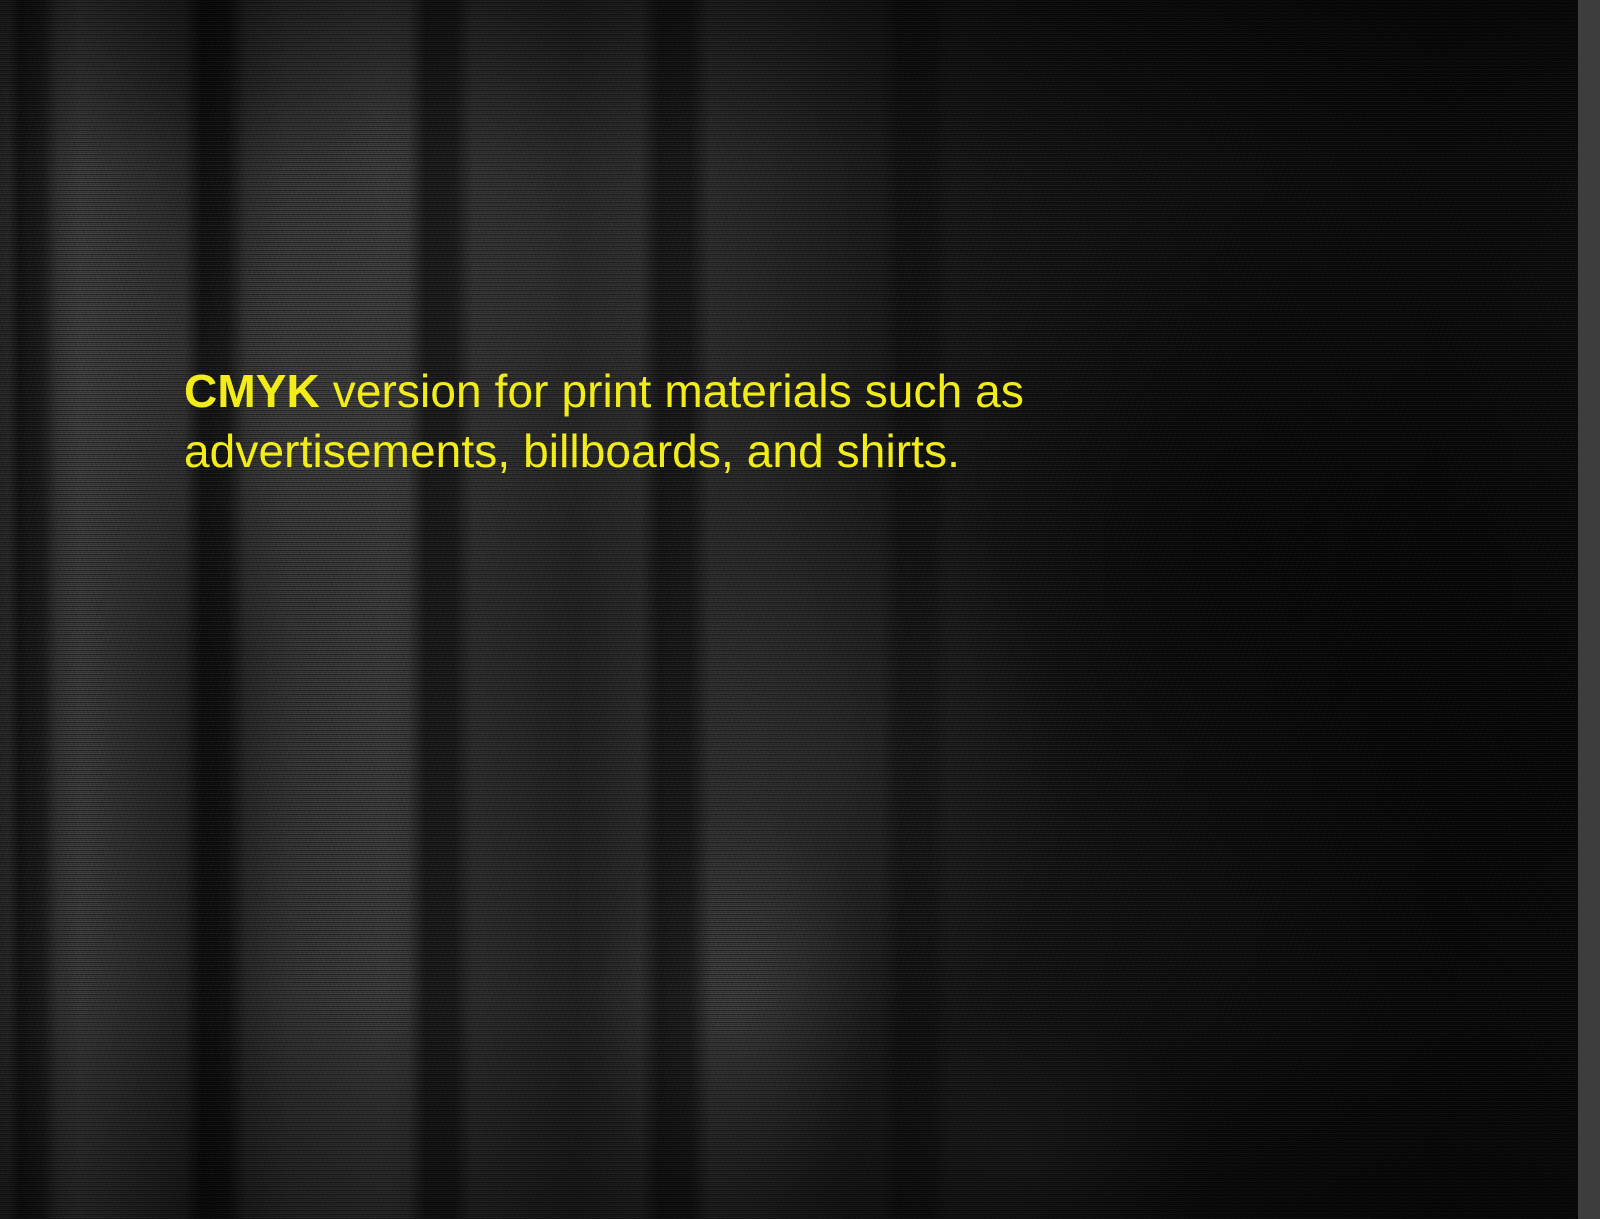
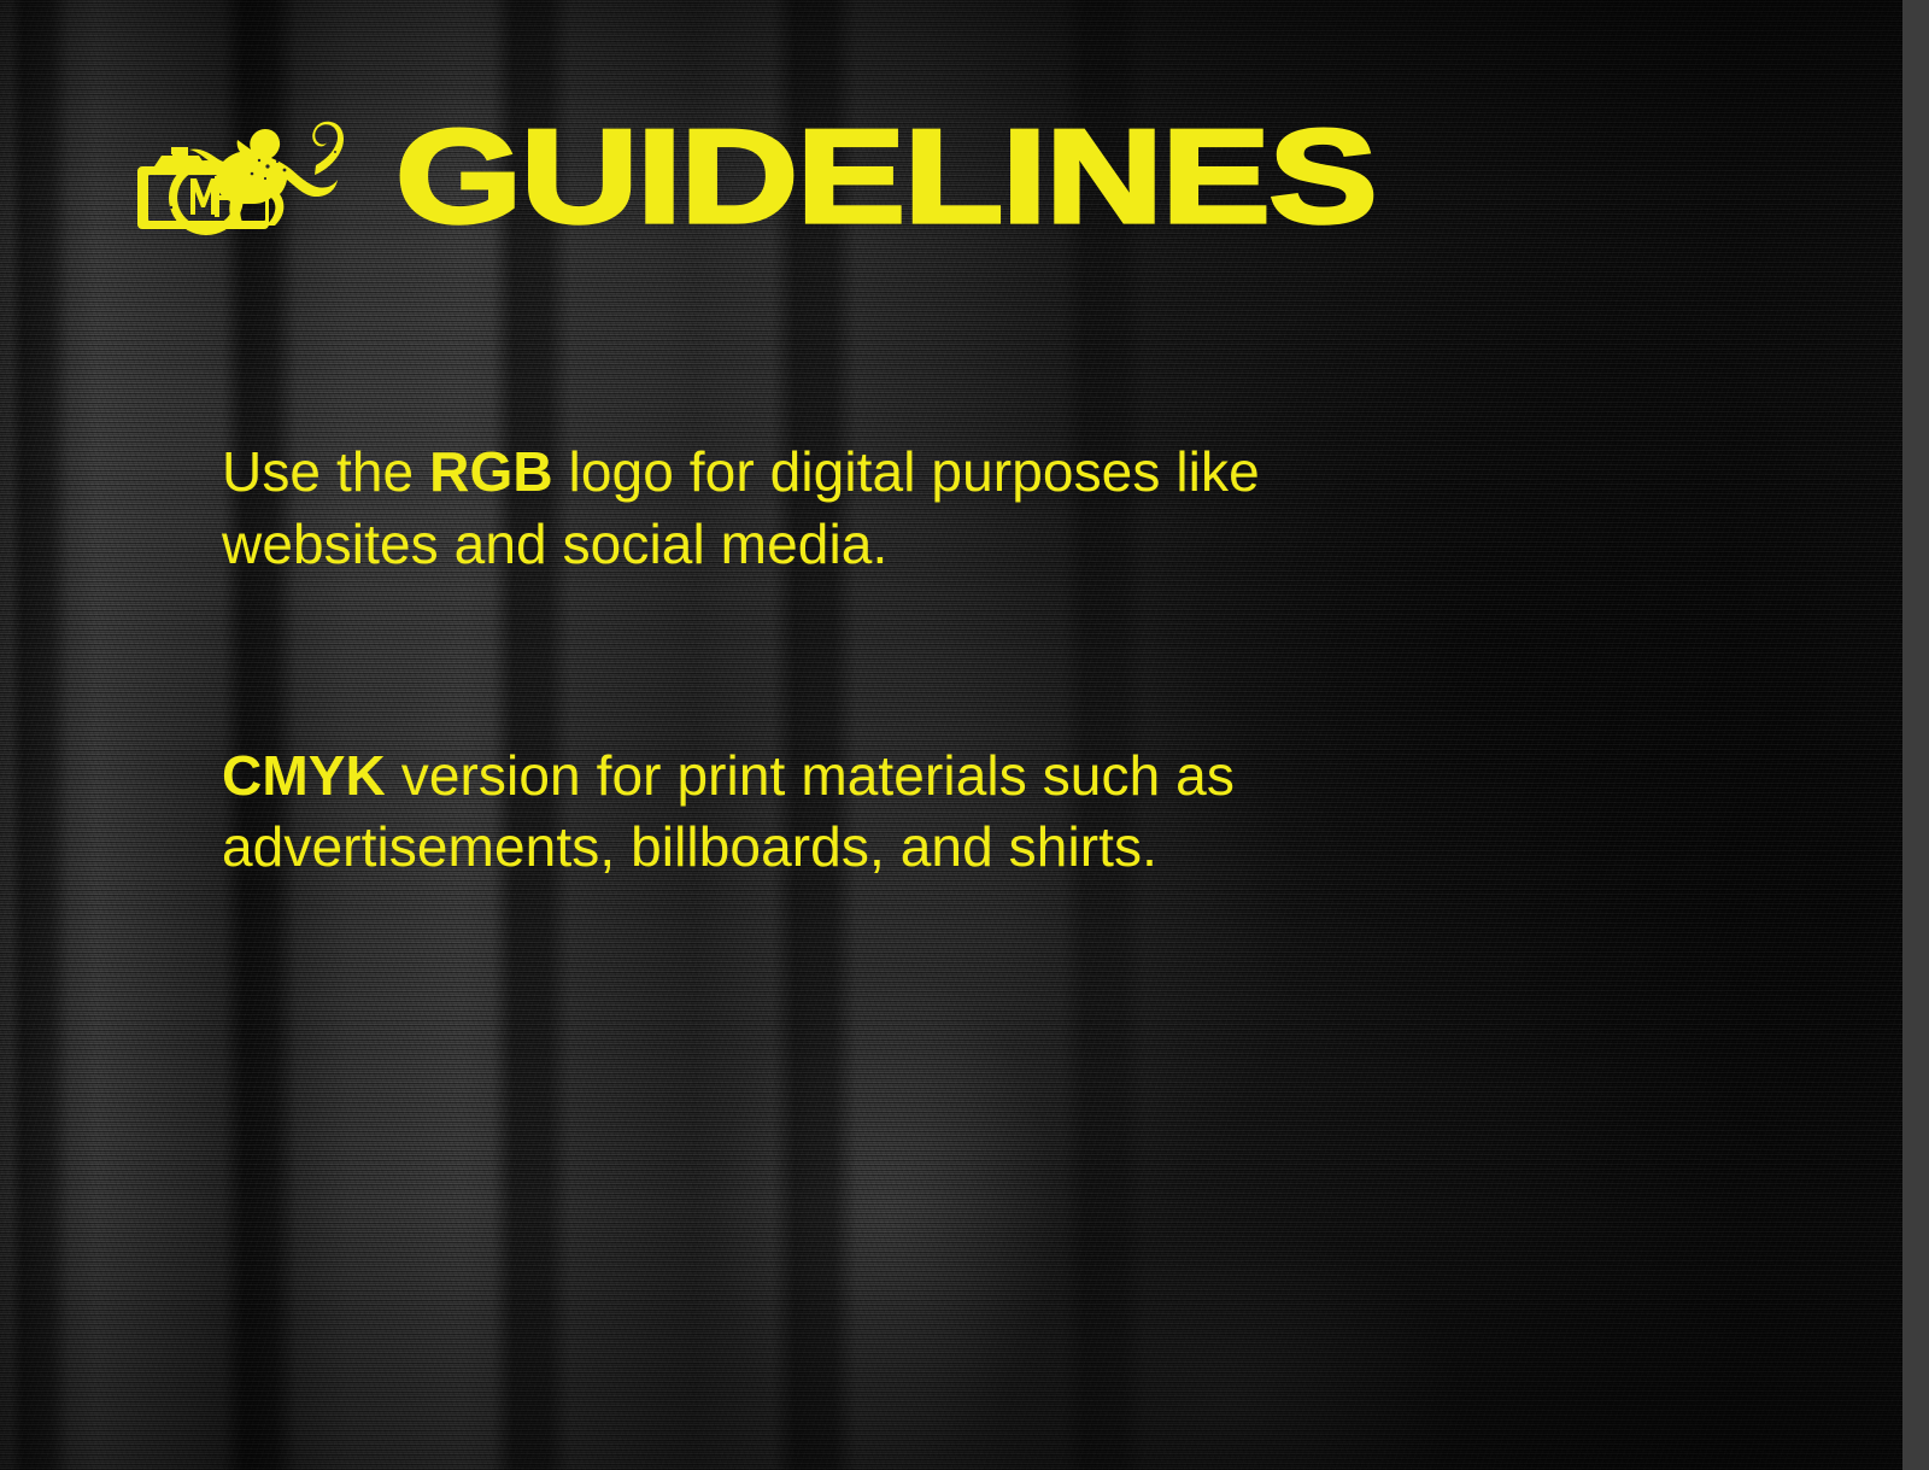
+ GUIDELINES
+ Use the RGB logo for digital purposes like websites and social media.
  CMYK version for print materials such as advertisements, billboards, and shirts.
